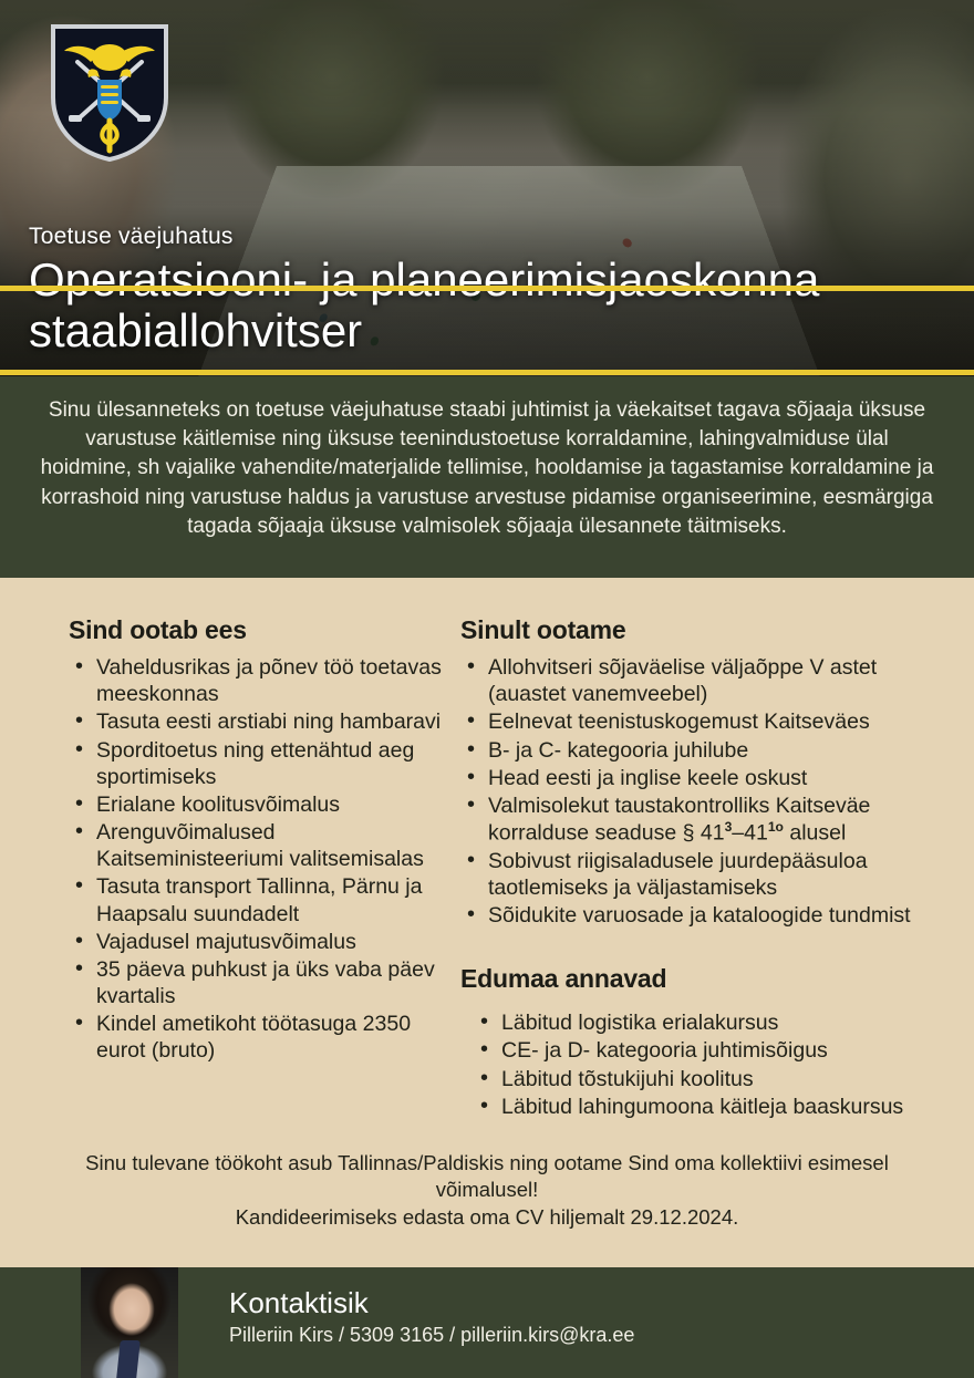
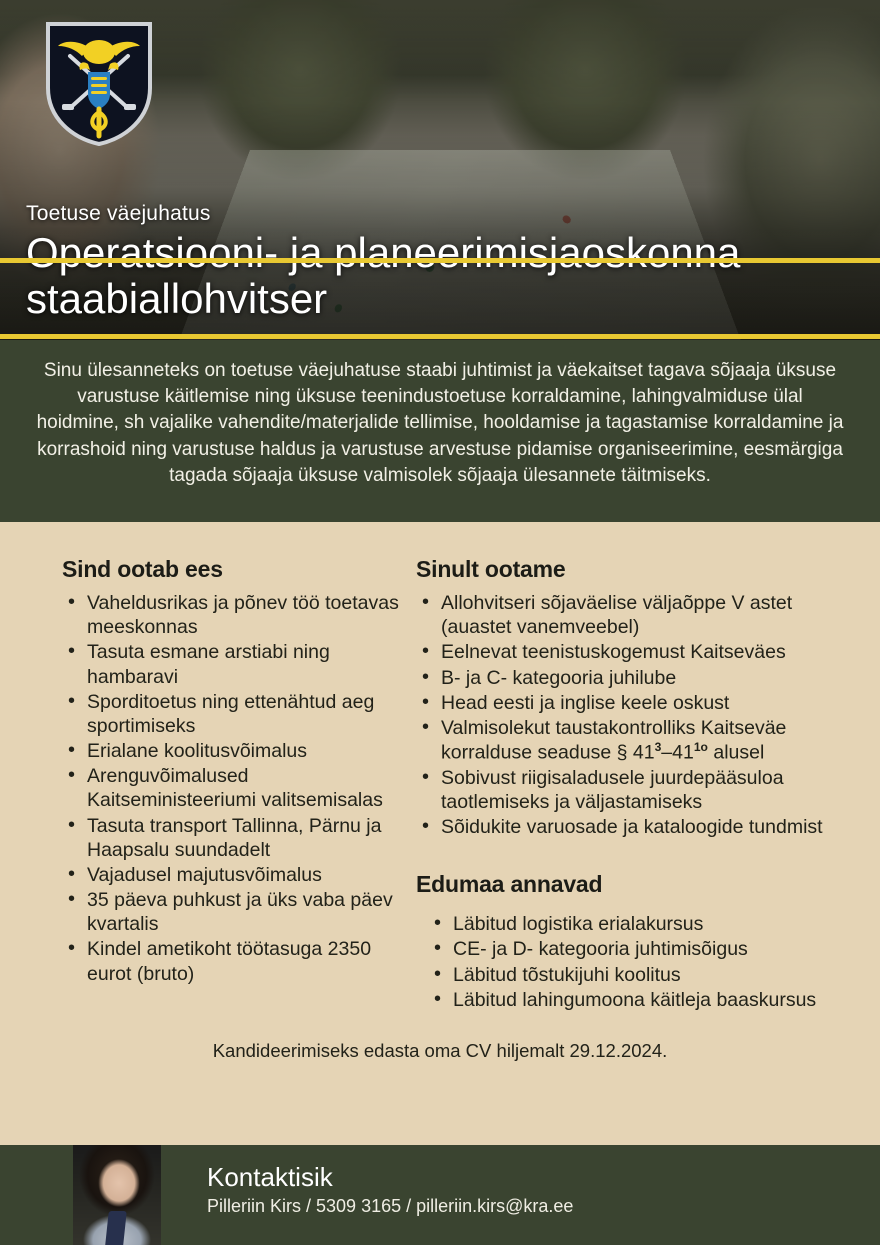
  Toetuse väejuhatus
  Operatsiooni- ja planeerimisjaoskonna staabiallohvitser
  Sinu ülesanneteks on toetuse väejuhatuse staabi juhtimist ja väekaitset tagava sõjaaja üksuse varustuse käitlemise ning üksuse teenindustoetuse korraldamine, lahingvalmiduse ülal hoidmine, sh vajalike vahendite/materjalide tellimise, hooldamise ja tagastamise korraldamine ja korrashoid ning varustuse haldus ja varustuse arvestuse pidamise organiseerimine, eesmärgiga tagada sõjaaja üksuse valmisolek sõjaaja ülesannete täitmiseks.
  Sind ootab ees
  Vaheldusrikas ja põnev töö toetavas meeskonnas
- Tasuta eesti arstiabi ning hambaravi
+ Tasuta esmane arstiabi ning hambaravi
  Sporditoetus ning ettenähtud aeg sportimiseks
  Erialane koolitusvõimalus
  Arenguvõimalused Kaitseministeeriumi valitsemisalas
  Tasuta transport Tallinna, Pärnu ja Haapsalu suundadelt
  Vajadusel majutusvõimalus
  35 päeva puhkust ja üks vaba päev kvartalis
  Kindel ametikoht töötasuga 2350 eurot (bruto)
  Sinult ootame
  Allohvitseri sõjaväelise väljaõppe V astet (auastet vanemveebel)
  Eelnevat teenistuskogemust Kaitseväes
  B- ja C- kategooria juhilube
  Head eesti ja inglise keele oskust
  Valmisolekut taustakontrolliks Kaitseväe korralduse seaduse § 413–411o alusel
  Sobivust riigisaladusele juurdepääsuloa taotlemiseks ja väljastamiseks
  Sõidukite varuosade ja kataloogide tundmist
  Edumaa annavad
  Läbitud logistika erialakursus
  CE- ja D- kategooria juhtimisõigus
  Läbitud tõstukijuhi koolitus
  Läbitud lahingumoona käitleja baaskursus
- Sinu tulevane töökoht asub Tallinnas/Paldiskis ning ootame Sind oma kollektiivi esimesel võimalusel!
  Kandideerimiseks edasta oma CV hiljemalt 29.12.2024.
  Kontaktisik
  Pilleriin Kirs / 5309 3165 / pilleriin.kirs@kra.ee
